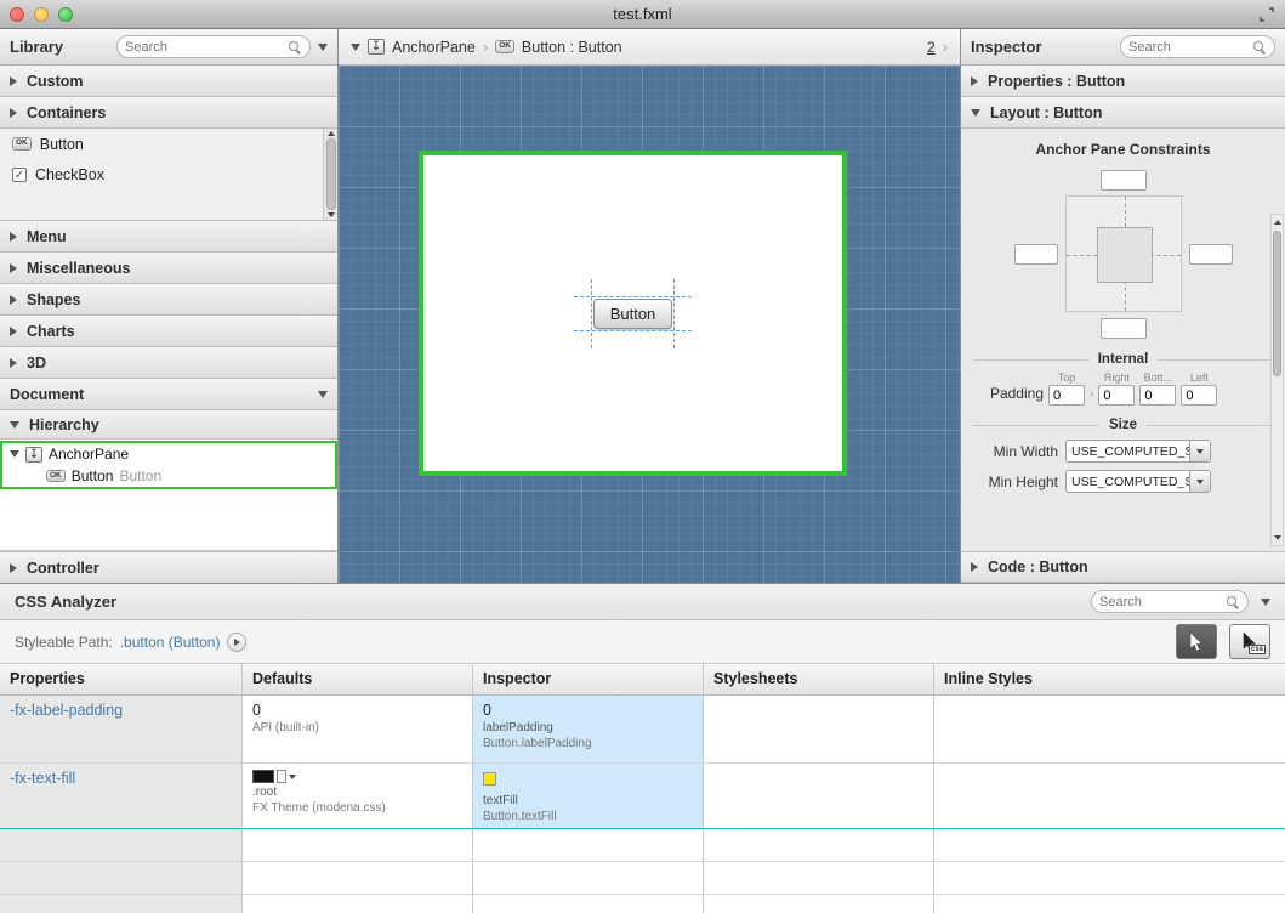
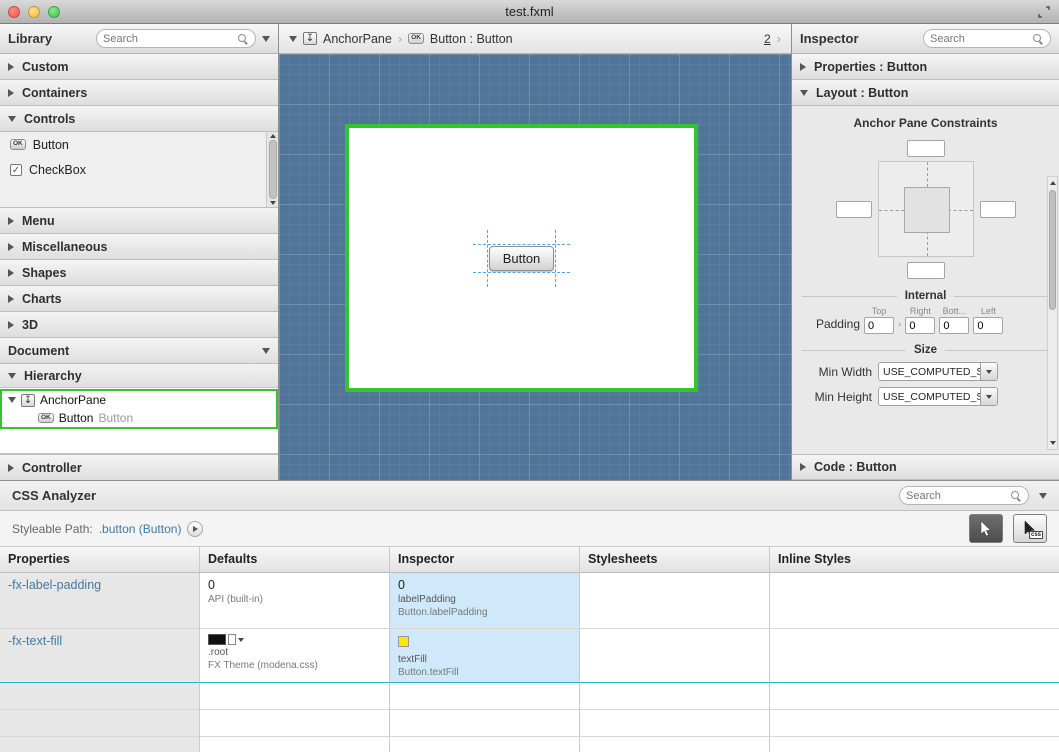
  test.fxml
  Library
  Search
  Custom
  Containers
+ Controls
  Button
  ✓
  CheckBox
  Menu
  Miscellaneous
  Shapes
  Charts
  3D
  Document
  Hierarchy
  ↧
  AnchorPane
  Button
  Button
  Controller
  ↧
  AnchorPane
  ›
  Button : Button
  2
  ›
  Button
  Inspector
  Search
  Properties : Button
  Layout : Button
  Anchor Pane Constraints
  Internal
  Padding
  Top
  0
  ›
  Right
  0
  Bott...
  0
  Left
  0
  Size
  Min Width
  USE_COMPUTED_
  Min Height
  USE_COMPUTED_
  Code : Button
  CSS Analyzer
  Search
  Styleable Path:
  .button (Button)
  Properties
  Defaults
  Inspector
  Stylesheets
  Inline Styles
  -fx-label-padding
  0
  API (built-in)
  0
  labelPadding
  Button.labelPadding
  -fx-text-fill
  .root
  FX Theme (modena.css)
  textFill
  Button.textFill
